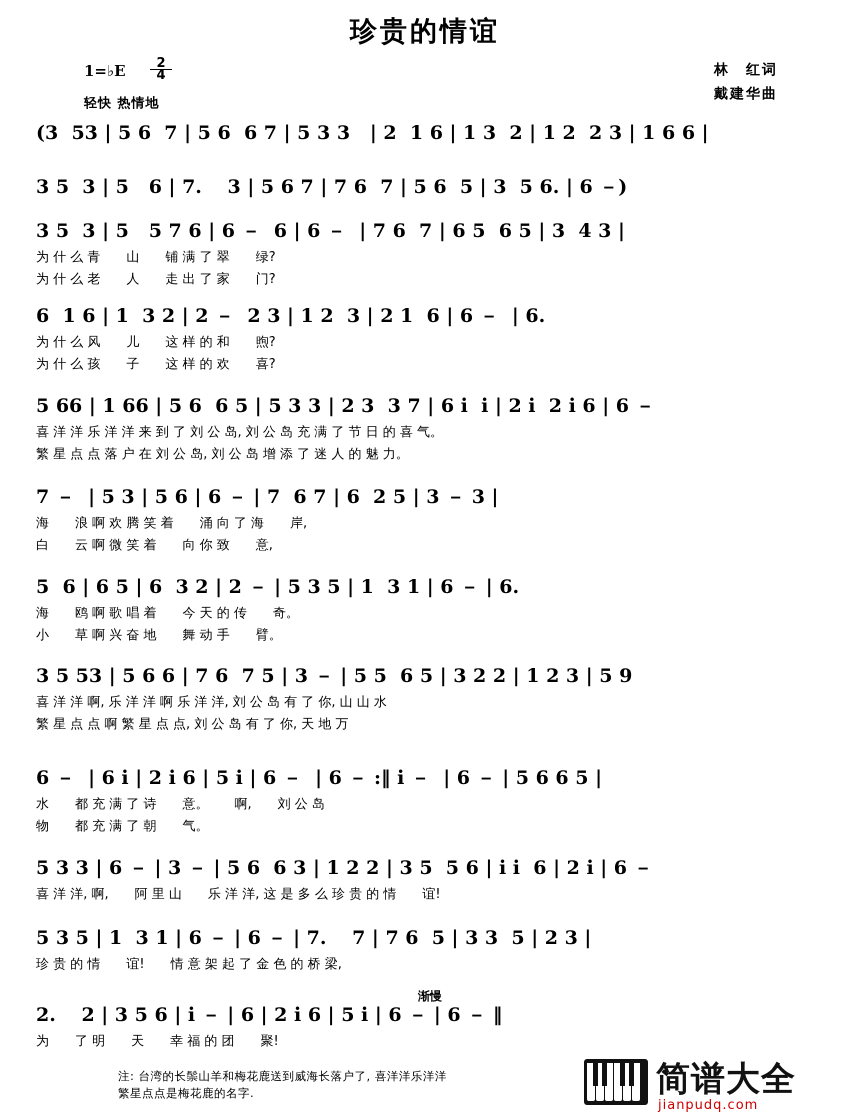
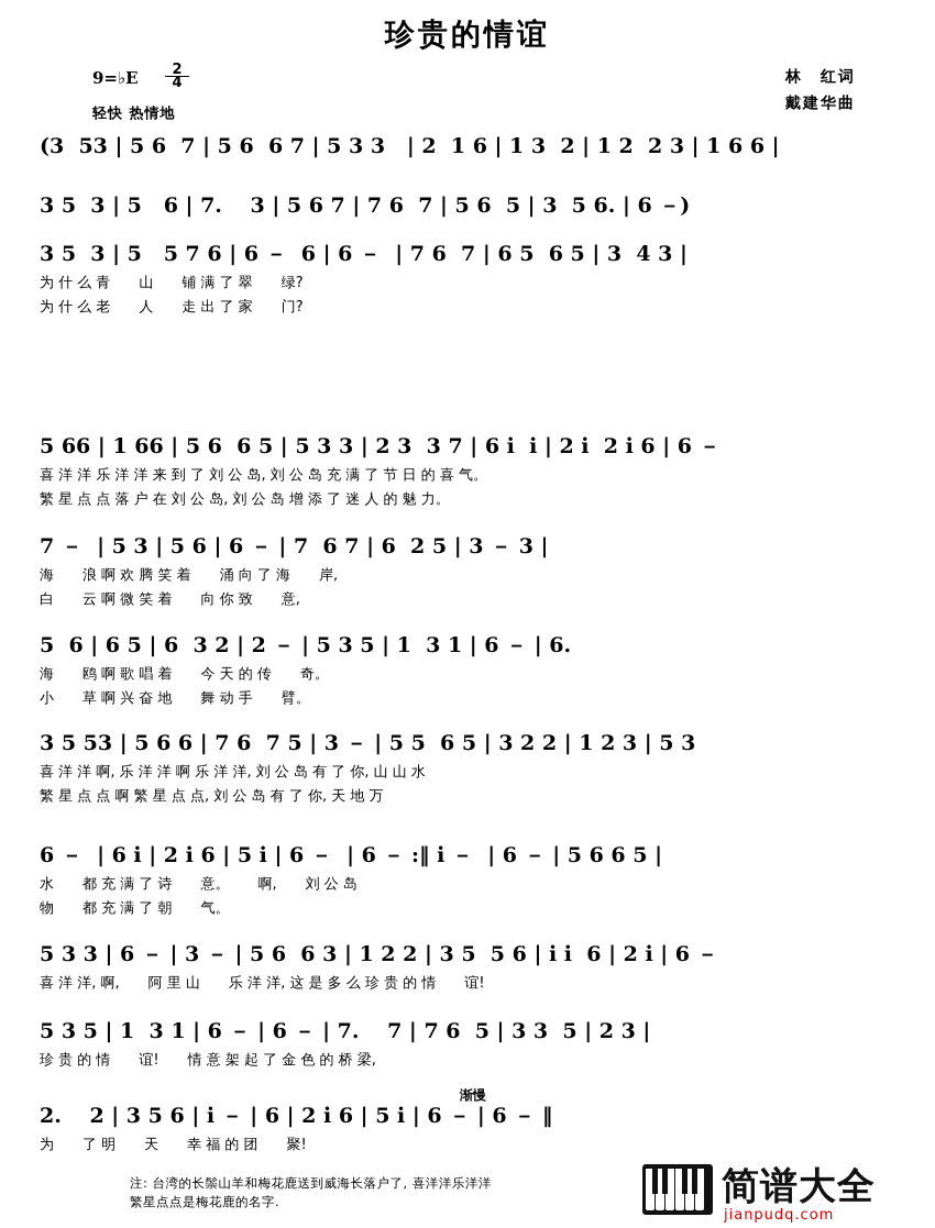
  珍贵的情谊
- 1=♭E
+ 9=♭E
  2
  4
  轻快 热情地
  林 红词
  戴建华曲
  (3 53 | 5 6 7 | 5 6 6 7 | 5 3 3 | 2 1 6 | 1 3 2 | 1 2 2 3 | 1 6 6 |
  3 5 3 | 5 6 | 7. 3 | 5 6 7 | 7 6 7 | 5 6 5 | 3 5 6. | 6 －)
  3 5 3 | 5 5 7 6 | 6 － 6 | 6 － | 7 6 7 | 6 5 6 5 | 3 4 3 |
  为 什 么 青 山 铺 满 了 翠 绿?
  为 什 么 老 人 走 出 了 家 门?
- 6 1 6 | 1 3 2 | 2 － 2 3 | 1 2 3 | 2 1 6 | 6 － | 6.
- 为 什 么 风 儿 这 样 的 和 煦?
- 为 什 么 孩 子 这 样 的 欢 喜?
  5 66 | 1 66 | 5 6 6 5 | 5 3 3 | 2 3 3 7 | 6 i i | 2 i 2 i 6 | 6 －
  喜 洋 洋 乐 洋 洋 来 到 了 刘 公 岛, 刘 公 岛 充 满 了 节 日 的 喜 气。
  繁 星 点 点 落 户 在 刘 公 岛, 刘 公 岛 增 添 了 迷 人 的 魅 力。
  7 － | 5 3 | 5 6 | 6 － | 7 6 7 | 6 2 5 | 3 － 3 |
  海 浪 啊 欢 腾 笑 着 涌 向 了 海 岸,
  白 云 啊 微 笑 着 向 你 致 意,
  5 6 | 6 5 | 6 3 2 | 2 － | 5 3 5 | 1 3 1 | 6 － | 6.
  海 鸥 啊 歌 唱 着 今 天 的 传 奇。
  小 草 啊 兴 奋 地 舞 动 手 臂。
- 3 5 53 | 5 6 6 | 7 6 7 5 | 3 － | 5 5 6 5 | 3 2 2 | 1 2 3 | 5 9
+ 3 5 53 | 5 6 6 | 7 6 7 5 | 3 － | 5 5 6 5 | 3 2 2 | 1 2 3 | 5 3
  喜 洋 洋 啊, 乐 洋 洋 啊 乐 洋 洋, 刘 公 岛 有 了 你, 山 山 水
  繁 星 点 点 啊 繁 星 点 点, 刘 公 岛 有 了 你, 天 地 万
  6 － | 6 i | 2 i 6 | 5 i | 6 － | 6 － :‖ i － | 6 － | 5 6 6 5 |
  水 都 充 满 了 诗 意。 啊, 刘 公 岛
  物 都 充 满 了 朝 气。
  5 3 3 | 6 － | 3 － | 5 6 6 3 | 1 2 2 | 3 5 5 6 | i i 6 | 2 i | 6 －
  喜 洋 洋, 啊, 阿 里 山 乐 洋 洋, 这 是 多 么 珍 贵 的 情 谊!
  5 3 5 | 1 3 1 | 6 － | 6 － | 7. 7 | 7 6 5 | 3 3 5 | 2 3 |
  珍 贵 的 情 谊! 情 意 架 起 了 金 色 的 桥 梁,
  渐慢
  2. 2 | 3 5 6 | i － | 6 | 2 i 6 | 5 i | 6 － | 6 － ‖
  为 了 明 天 幸 福 的 团 聚!
  注: 台湾的长鬃山羊和梅花鹿送到威海长落户了, 喜洋洋乐洋洋
  繁星点点是梅花鹿的名字.
  简谱大全
  jianpudq.com
